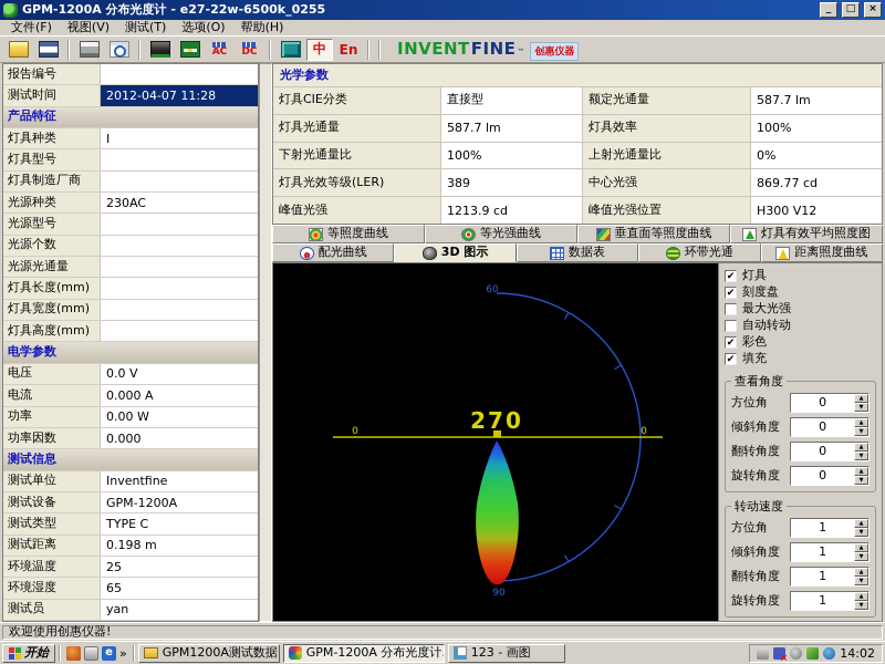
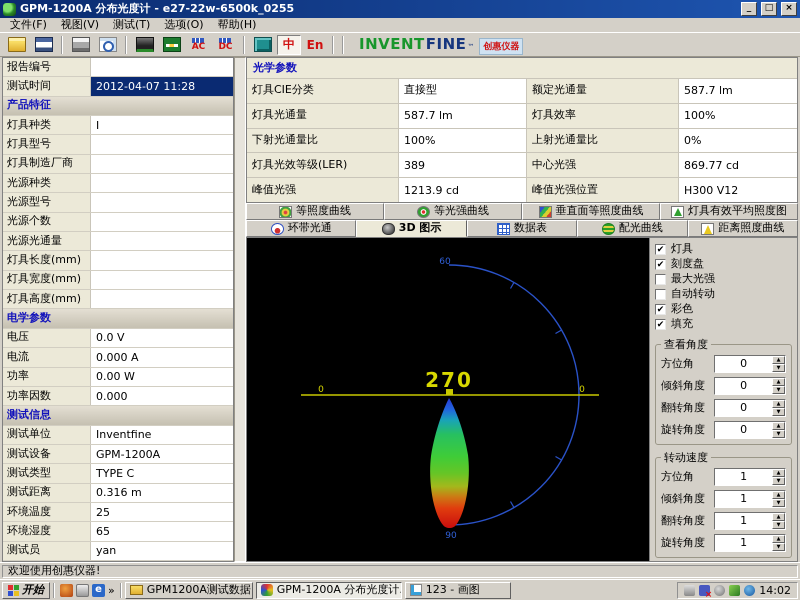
  GPM-1200A 分布光度计 - e27-22w-6500k_0255
  _
  □
  ×
  文件(F)
  视图(V)
  测试(T)
  选项(O)
  帮助(H)
  AC
  DC
  中
  En
  INVENT
  FINE
  ™
  创惠仪器
  报告编号
  测试时间
  2012-04-07 11:28
  产品特征
  灯具种类
  I
  灯具型号
  灯具制造厂商
  光源种类
- 230AC
  光源型号
  光源个数
  光源光通量
  灯具长度(mm)
  灯具宽度(mm)
  灯具高度(mm)
  电学参数
  电压
  0.0 V
  电流
  0.000 A
  功率
  0.00 W
  功率因数
  0.000
  测试信息
  测试单位
  Inventfine
  测试设备
  GPM-1200A
  测试类型
  TYPE C
  测试距离
- 0.198 m
+ 0.316 m
  环境温度
  25
  环境湿度
  65
  测试员
  yan
  光学参数
  灯具CIE分类
  直接型
  额定光通量
  587.7 lm
  灯具光通量
  587.7 lm
  灯具效率
  100%
  下射光通量比
  100%
  上射光通量比
  0%
  灯具光效等级(LER)
  389
  中心光强
  869.77 cd
  峰值光强
  1213.9 cd
  峰值光强位置
  H300 V12
  等照度曲线
  等光强曲线
  垂直面等照度曲线
  灯具有效平均照度图
- 配光曲线
+ 环带光通
  3D 图示
  数据表
- 环带光通
+ 配光曲线
  距离照度曲线
  270
  0
  0
  60
  90
  ✔
  灯具
  ✔
  刻度盘
  最大光强
  自动转动
  ✔
  彩色
  ✔
  填充
  查看角度
  方位角
  0
  倾斜角度
  0
  翻转角度
  0
  旋转角度
  0
  转动速度
  方位角
  1
  倾斜角度
  1
  翻转角度
  1
  旋转角度
  1
  欢迎使用创惠仪器!
  开始
  e
  »
  GPM1200A测试数据
  GPM-1200A 分布光度计
  123 - 画图
  14:02
